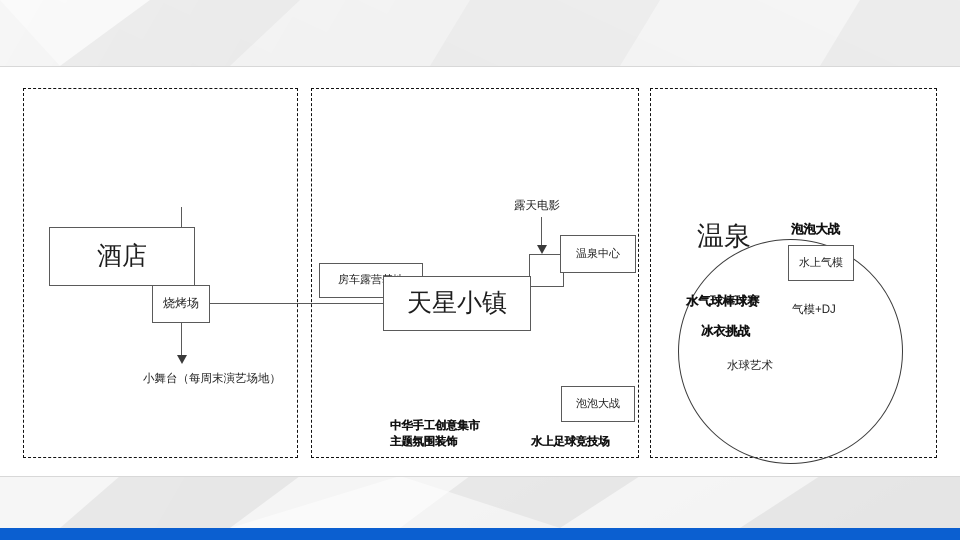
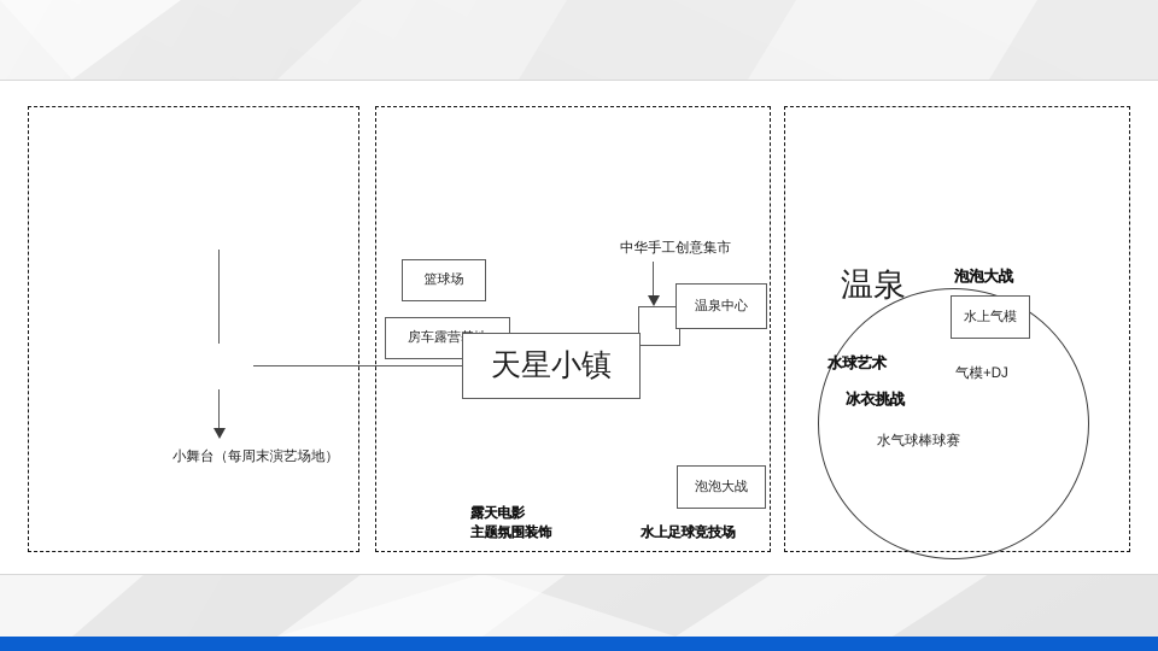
- 酒店
- 烧烤场
  小舞台（每周末演艺场地）
+ 篮球场
- 露天电影
+ 中华手工创意集市
  温泉中心
  天星小镇
  泡泡大战
- 中华手工创意集市
+ 露天电影
  主题氛围装饰
  水上足球竞技场
  温泉
  泡泡大战
  水上气模
- 水气球棒球赛
+ 水球艺术
  冰衣挑战
  气模+DJ
- 水球艺术
+ 水气球棒球赛
